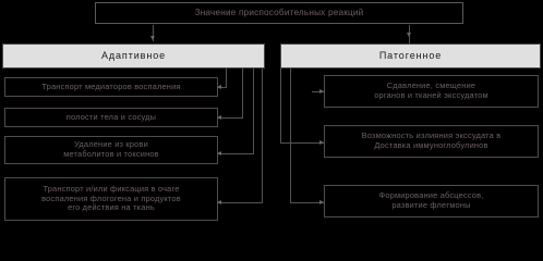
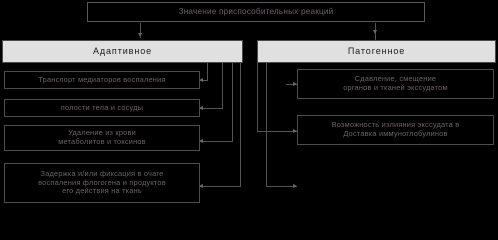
  Значение приспособительных реакций
  Адаптивное
  Транспорт медиаторов воспаления
  полости тела и сосуды
  Удаление из крови
  метаболитов и токсинов
- Транспорт и/или фиксация в очаге
+ Задержка и/или фиксация в очаге
  воспаления флогогена и продуктов
  его действия на ткань
  Патогенное
  Сдавление, смещение
  органов и тканей экссудатом
  Возможность излияния экссудата в
  Доставка иммуноглобулинов
- Формирование абсцессов,
- развитие флегмоны
